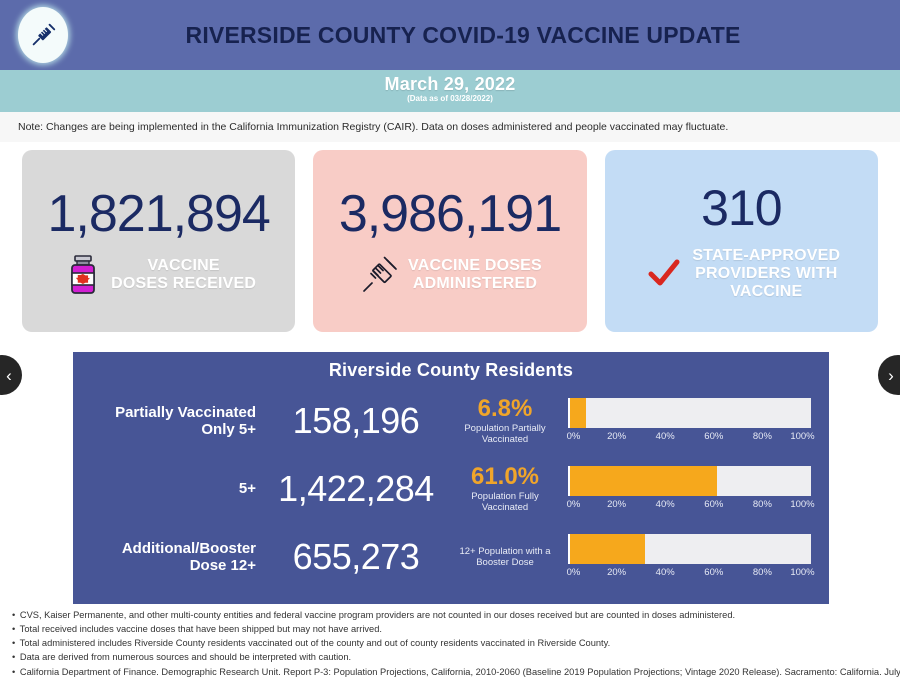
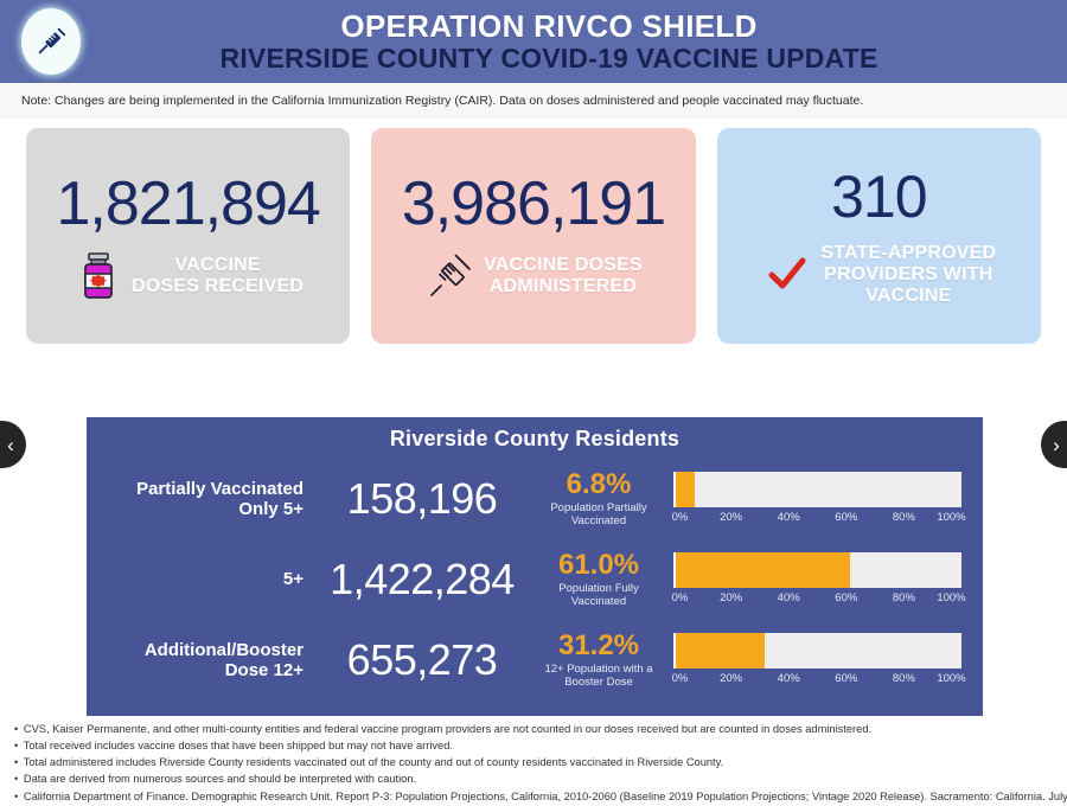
+ OPERATION RIVCO SHIELD
  RIVERSIDE COUNTY COVID-19 VACCINE UPDATE
- March 29, 2022
- (Data as of 03/28/2022)
  Note: Changes are being implemented in the California Immunization Registry (CAIR). Data on doses administered and people vaccinated may fluctuate.
  1,821,894
  VACCINE
  DOSES RECEIVED
  3,986,191
  VACCINE DOSES
  ADMINISTERED
  310
  STATE-APPROVED
  PROVIDERS WITH
  VACCINE
  Riverside County Residents
  Partially Vaccinated
  Only 5+
  158,196
  6.8%
  Population Partially
  Vaccinated
  0%
  20%
  40%
  60%
  80%
  100%
  5+
  1,422,284
  61.0%
  Population Fully
  Vaccinated
  0%
  20%
  40%
  60%
  80%
  100%
  Additional/Booster
  Dose 12+
  655,273
+ 31.2%
  12+ Population with a
  Booster Dose
  0%
  20%
  40%
  60%
  80%
  100%
  ‹
  ›
  • CVS, Kaiser Permanente, and other multi-county entities and federal vaccine program providers are not counted in our doses received but are counted in doses administered.
  • Total received includes vaccine doses that have been shipped but may not have arrived.
  • Total administered includes Riverside County residents vaccinated out of the county and out of county residents vaccinated in Riverside County.
  • Data are derived from numerous sources and should be interpreted with caution.
  • California Department of Finance. Demographic Research Unit. Report P-3: Population Projections, California, 2010-2060 (Baseline 2019 Population Projections; Vintage 2020 Release). Sacramento: California. July
